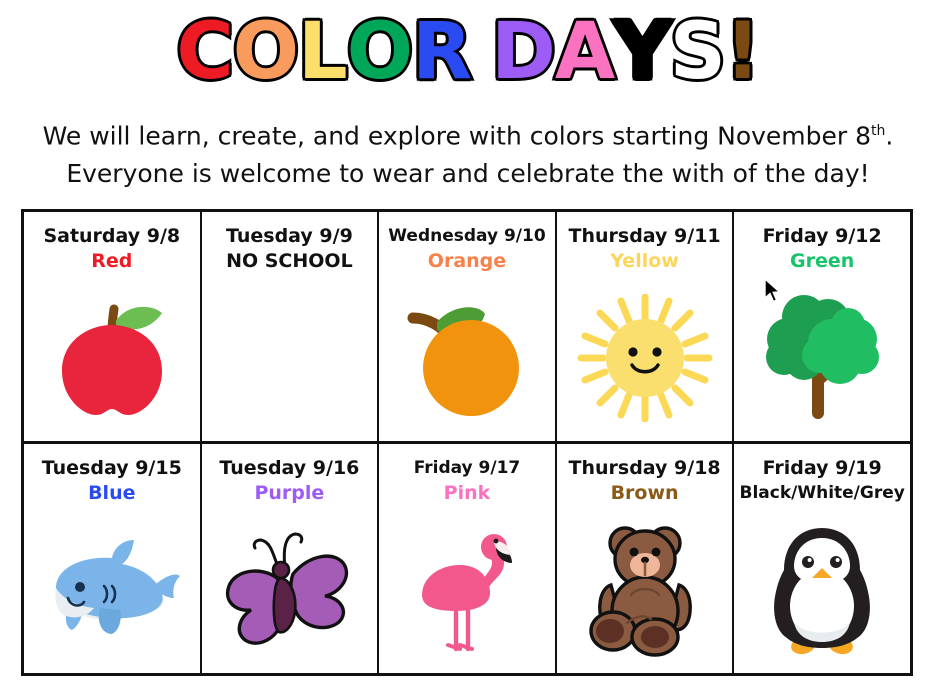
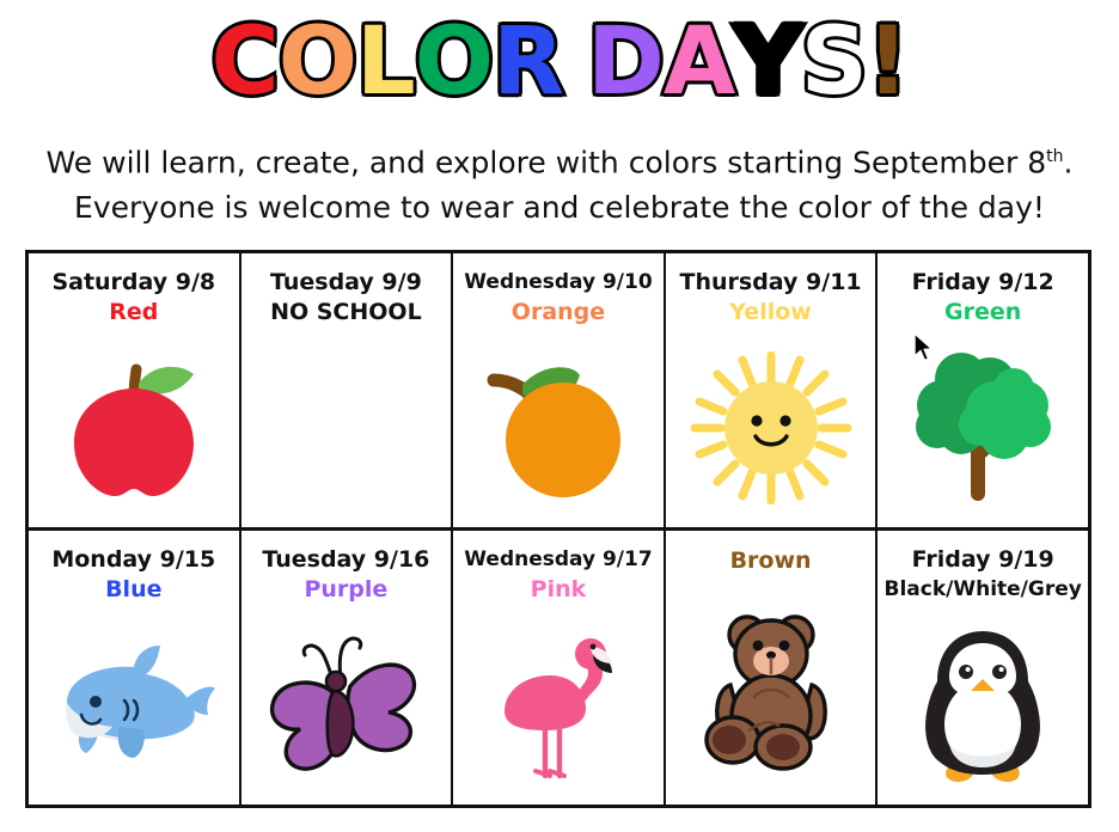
  COLOR DAYS!
- We will learn, create, and explore with colors starting November 8th.
+ We will learn, create, and explore with colors starting September 8th.
- Everyone is welcome to wear and celebrate the with of the day!
+ Everyone is welcome to wear and celebrate the color of the day!
  Saturday 9/8
  Red
  Tuesday 9/9
  NO SCHOOL
  Wednesday 9/10
  Orange
  Thursday 9/11
  Yellow
  Friday 9/12
  Green
- Tuesday 9/15
+ Monday 9/15
  Blue
  Tuesday 9/16
  Purple
- Friday 9/17
+ Wednesday 9/17
  Pink
- Thursday 9/18
  Brown
  Friday 9/19
  Black/White/Grey
